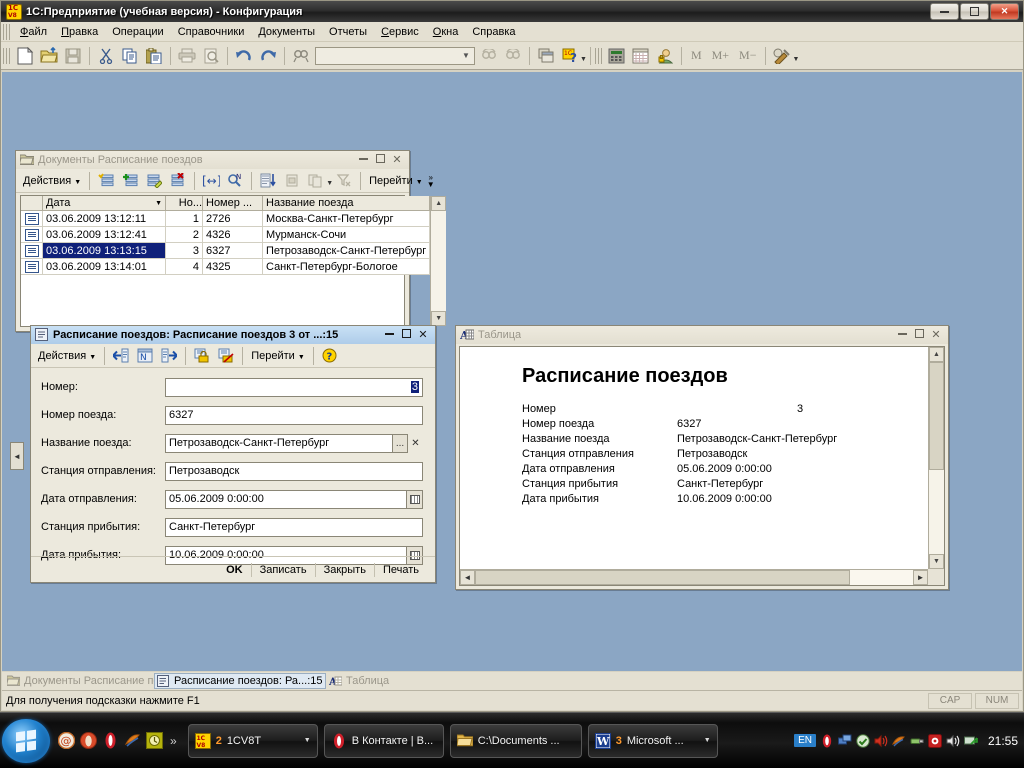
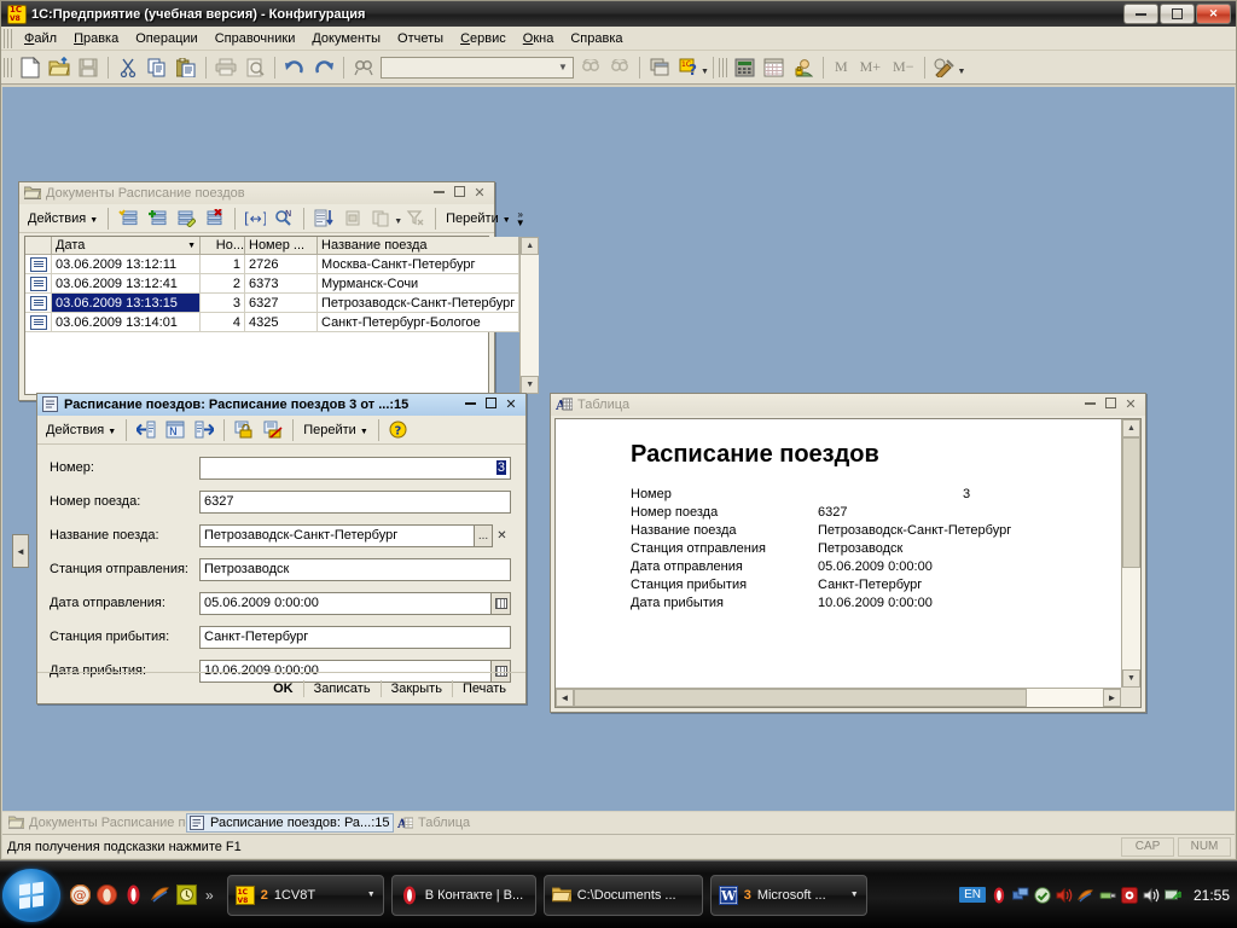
  1С:Предприятие (учебная версия) - Конфигурация
  ✕
  Файл
  Правка
  Операции
  Справочники
  Документы
  Отчеты
  Сервис
  Окна
  Справка
  ▼
  ?
  M
  M+
  M−
  ◄
  Документы Расписание поездов
  ✕
  Действия
  [↔]
  N
  Перейти
  »
  ▼
  Дата
  Но...
  Номер ...
  Название поезда
  03.06.2009 13:12:11
  1
  2726
  Москва-Санкт-Петербург
  03.06.2009 13:12:41
  2
- 4326
+ 6373
  Мурманск-Сочи
  03.06.2009 13:13:15
  3
  6327
  Петрозаводск-Санкт-Петербург
  03.06.2009 13:14:01
  4
  4325
  Санкт-Петербург-Бологое
  Расписание поездов: Расписание поездов 3 от ...:15
  ✕
  Действия
  N
  Перейти
  ?
  Номер:
  3
  Номер поезда:
  6327
  Название поезда:
  Петрозаводск-Санкт-Петербург
  ...
  ✕
  Станция отправления:
  Петрозаводск
  Дата отправления:
  05.06.2009 0:00:00
  Станция прибытия:
  Санкт-Петербург
  Дата прибытия:
  10.06.2009 0:00:00
  OK
  Записать
  Закрыть
  Печать
  A
  Таблица
  ✕
  Расписание поездов
  Номер
  3
  Номер поезда
  6327
  Название поезда
  Петрозаводск-Санкт-Петербург
  Станция отправления
  Петрозаводск
  Дата отправления
  05.06.2009 0:00:00
  Станция прибытия
  Санкт-Петербург
  Дата прибытия
  10.06.2009 0:00:00
  ◄
  ►
  Документы Расписание п
  Расписание поездов: Ра...:15
  A
  Таблица
  Для получения подсказки нажмите F1
  CAP
  NUM
  @
  »
  2
  1CV8T
  В Контакте | В...
  C:\Documents ...
  W
  3
  Microsoft ...
  EN
  21:55
